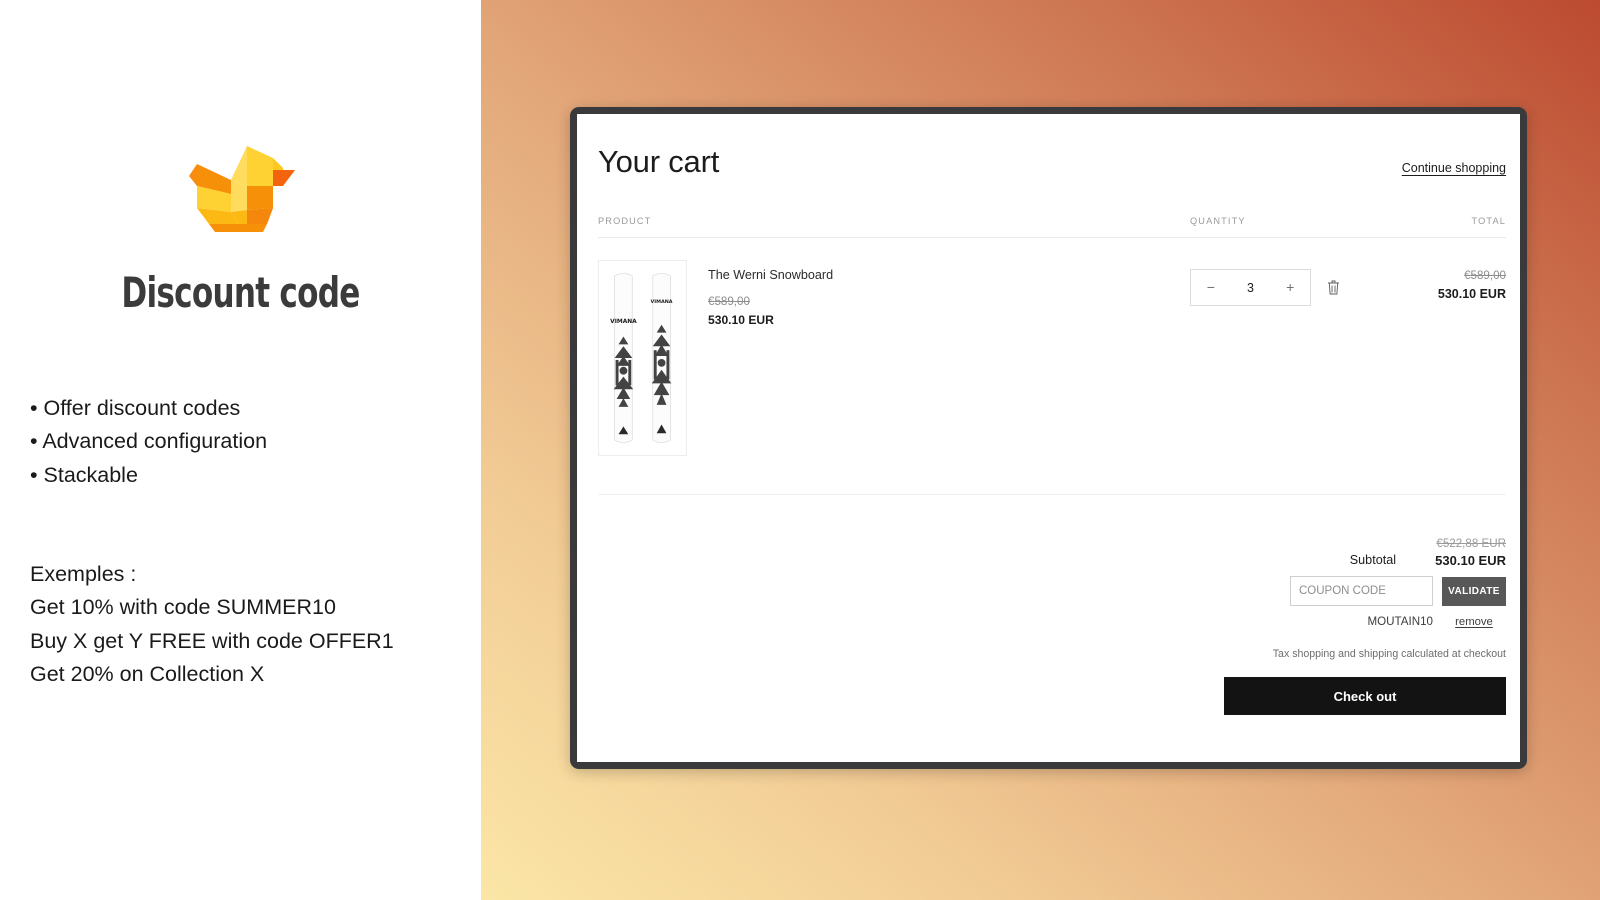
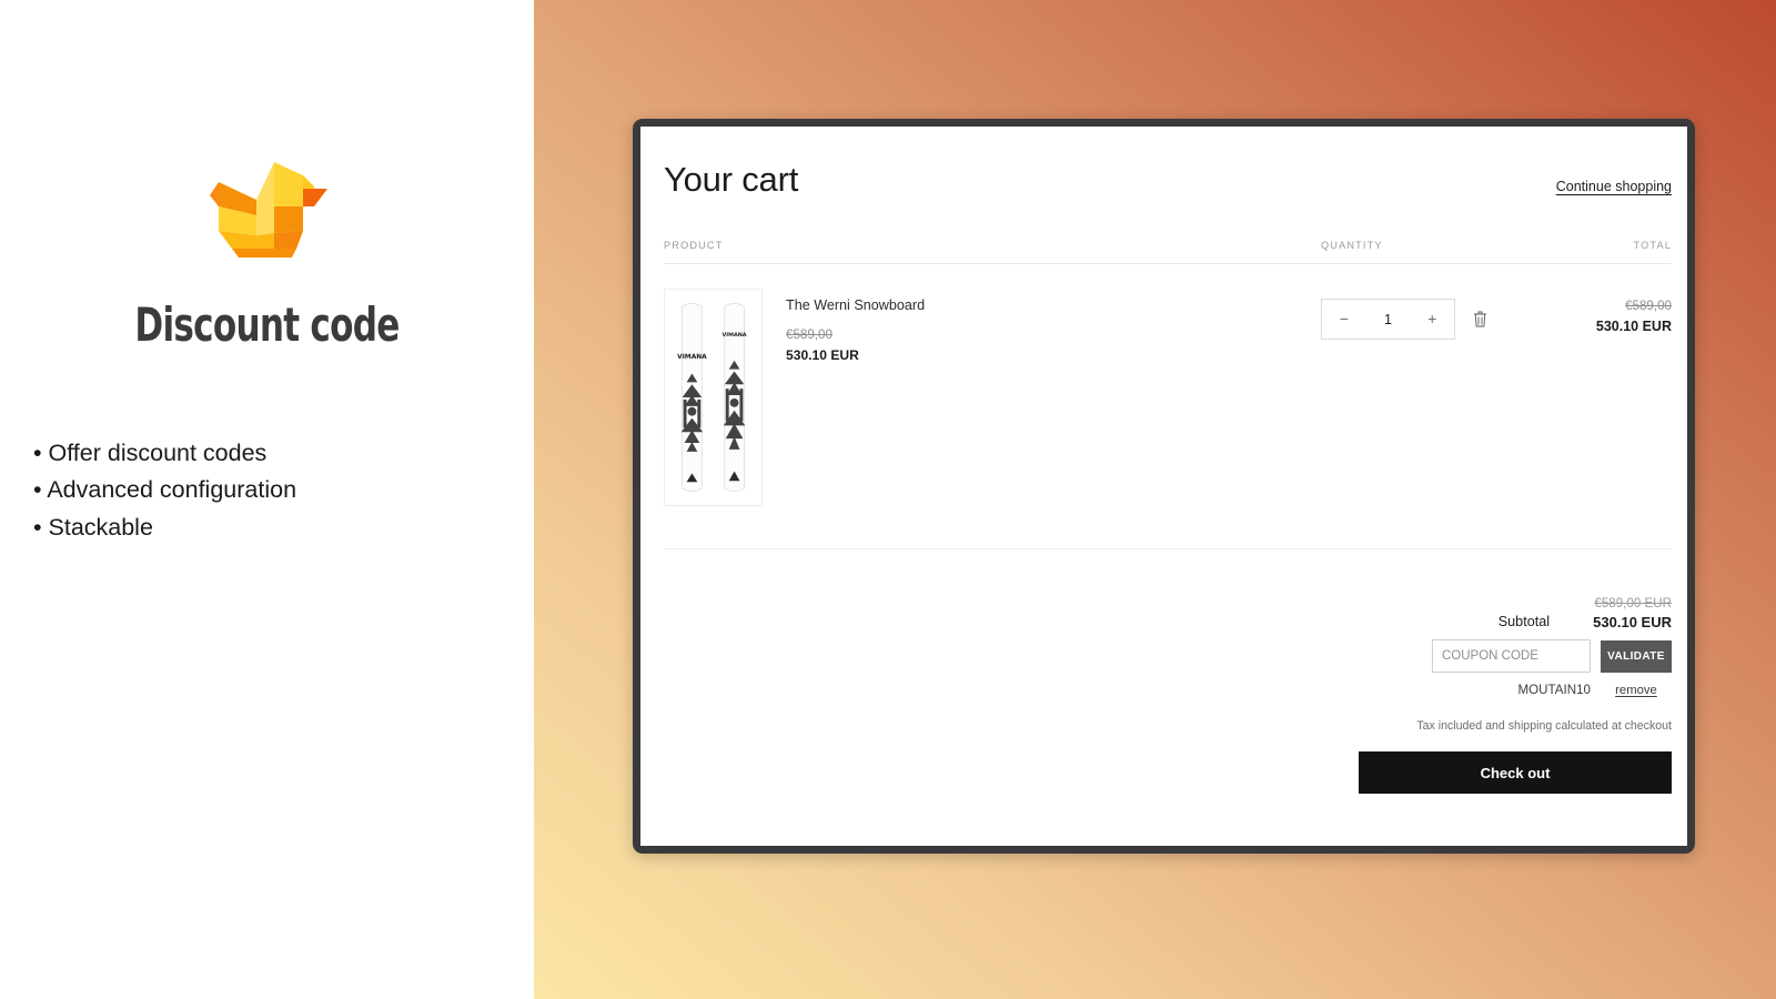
  Discount code
  • Offer discount codes
  • Advanced configuration
  • Stackable
- Exemples :
- Get 10% with code SUMMER10
- Buy X get Y FREE with code OFFER1
- Get 20% on Collection X
  Your cart
  Continue shopping
  PRODUCT
  QUANTITY
  TOTAL
  The Werni Snowboard
  €589,00
  530.10 EUR
  −
- 3
+ 1
  +
  €589,00
  530.10 EUR
  Subtotal
- €522,88 EUR
+ €589,00 EUR
  530.10 EUR
  COUPON CODE
  VALIDATE
  MOUTAIN10
  remove
- Tax shopping and shipping calculated at checkout
+ Tax included and shipping calculated at checkout
  Check out
